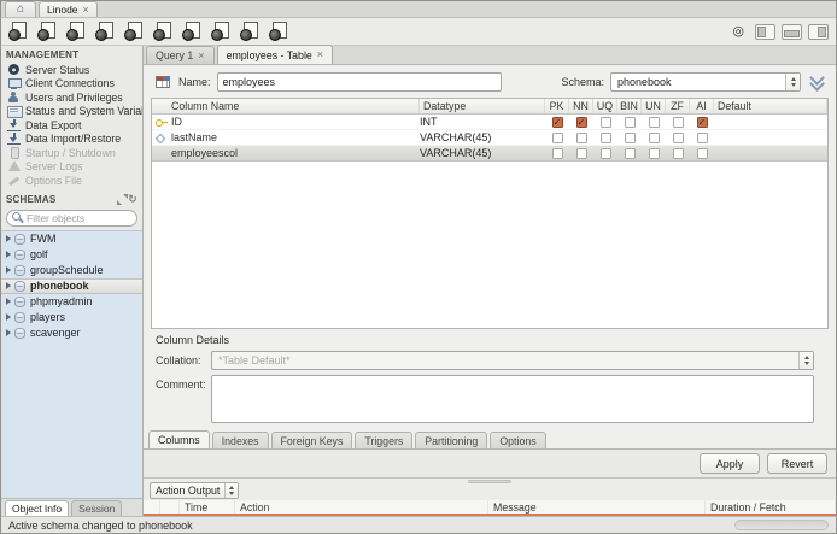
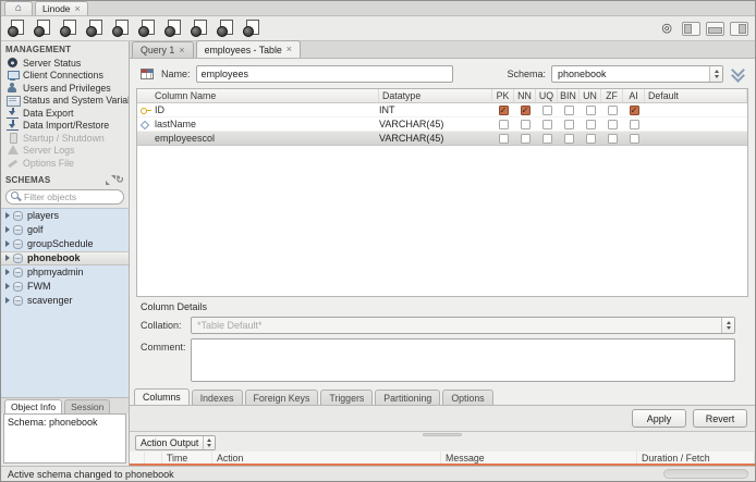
  ⌂
  Linode
  ×
  ◎
  MANAGEMENT
  Server Status
  Client Connections
  Users and Privileges
  Status and System Varia
  Data Export
  Data Import/Restore
  Startup / Shutdown
  Server Logs
  Options File
  SCHEMAS
  ↻
  Filter objects
- FWM
+ players
  golf
  groupSchedule
  phonebook
  phpmyadmin
- players
+ FWM
  scavenger
  Object Info
  Session
+ Schema: phonebook
  Query 1
  ×
  employees - Table
  ×
  Name:
  employees
  Schema:
  phonebook
  Column Name
  Datatype
  PK
  NN
  UQ
  BIN
  UN
  ZF
  AI
  Default
  ID
  INT
  ✓
  ✓
  ✓
  lastName
  VARCHAR(45)
  employeescol
  VARCHAR(45)
  Column Details
  Collation:
  *Table Default*
  Comment:
  Columns
  Indexes
  Foreign Keys
  Triggers
  Partitioning
  Options
  Apply
  Revert
  Action Output
  Time
  Action
  Message
  Duration / Fetch
  Active schema changed to phonebook
